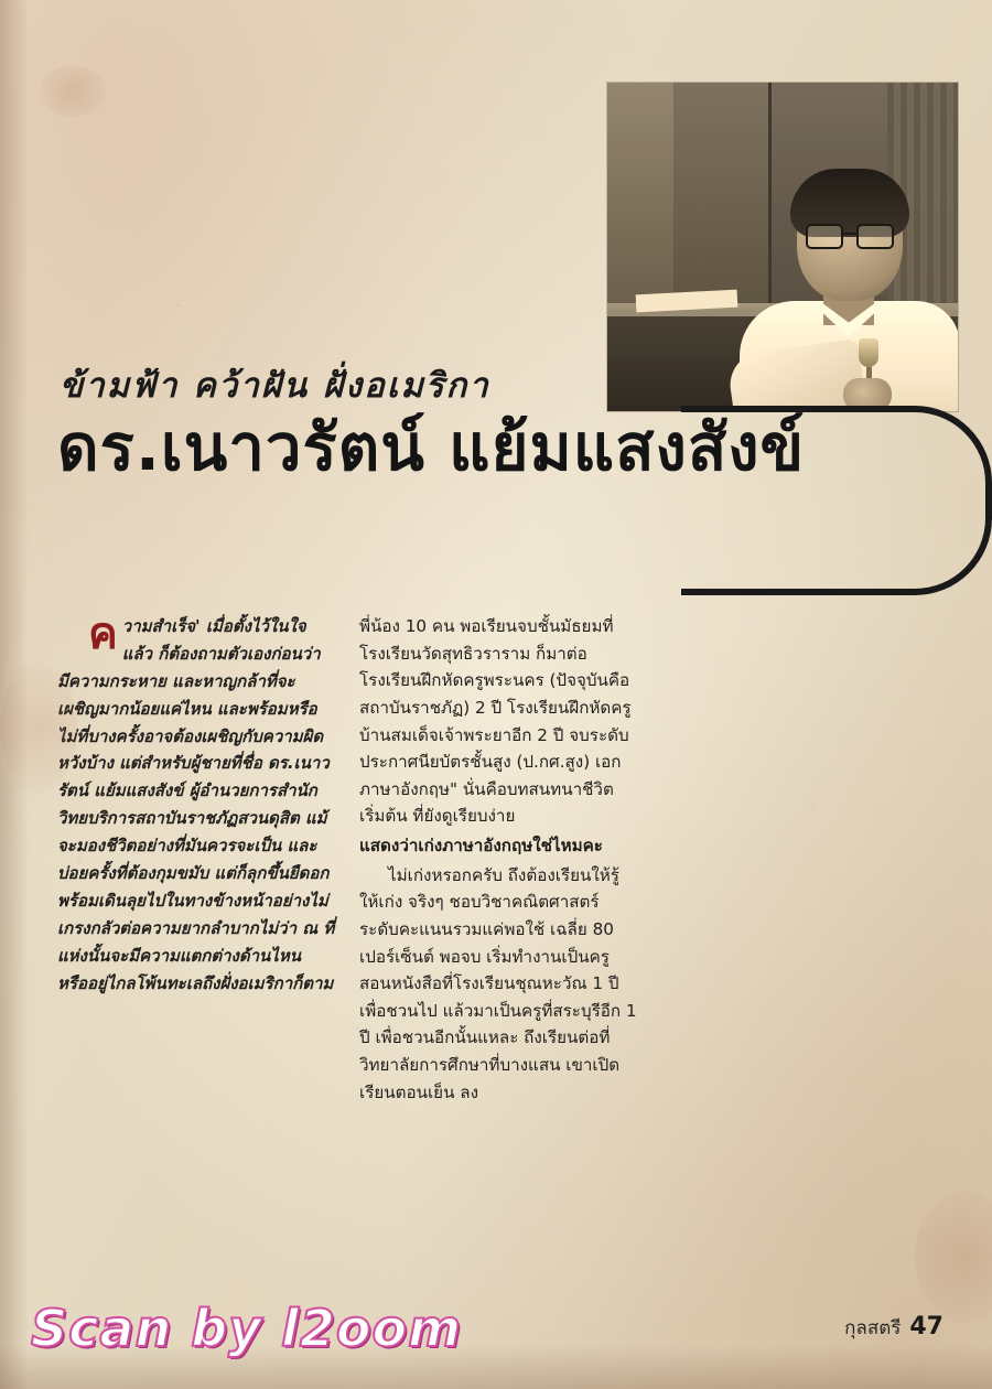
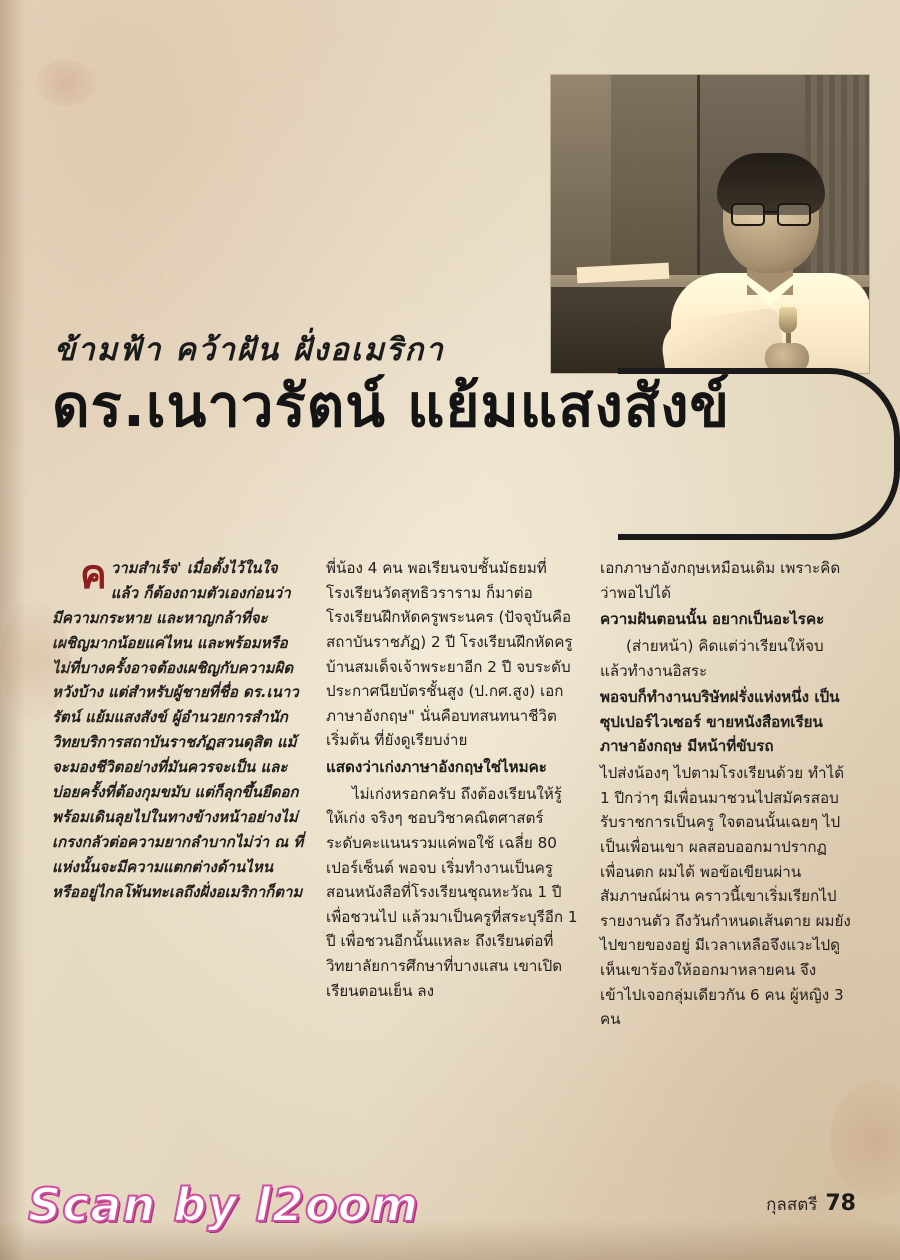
  ข้ามฟ้า คว้าฝัน ฝั่งอเมริกา
  ดร.เนาวรัตน์ แย้มแสงสังข์
  ค
  วามสำเร็จ' เมื่อตั้งไว้ในใจแล้ว ก็ต้องถามตัวเองก่อนว่า ความกระหาย และหาญกล้าที่จะชิญมากน้อยแค่ไหน และพร้อมหรือที่บางครั้งอาจต้องเผชิญกับความผิดวังบ้าง แต่สำหรับผู้ชายที่ชื่อ ดร.เนาวรัตน์ แย้มแสงสังข์ ผู้อำนวยการสำนักวิทยบริการสถาบันราชภัฏสวนดุสิต แม้จะมองชีวิตอย่างที่มันควรจะเป็น และบ่อยครั้งที่ต้องกุมขมับ แต่ก็ลุกขึ้นยืดอก พร้อมเดินลุยไปในทางข้างหน้าอย่างไม่เกรงกลัวต่อความยากลำบากไม่ว่า ณ ที่แห่งนั้นจะมีความแตกต่างด้านไหน หรืออยู่ไกลโพ้นทะเลถึงฝั่งอเมริกาก็ตาม
- พี่น้อง 10 คน พอเรียนจบชั้นมัธยมที่โรงเรียนวัดสุทธิวราราม ก็มาต่อโรงเรียนฝึกหัดครูพระนคร (ปัจจุบันคือสถาบันราชภัฏ) 2 ปี โรงเรียนฝึกหัดครูบ้านสมเด็จเจ้าพระยาอีก 2 ปี จบระดับประกาศนียบัตรชั้นสูง (ป.กศ.สูง) เอกภาษาอังกฤษ" นั่นคือบทสนทนาชีวิตเริ่มต้น ที่ยังดูเรียบง่าย
+ พี่น้อง 4 คน พอเรียนจบชั้นมัธยมที่โรงเรียนวัดสุทธิวราราม ก็มาต่อโรงเรียนฝึกหัดครูพระนคร (ปัจจุบันคือสถาบันราชภัฏ) 2 ปี โรงเรียนฝึกหัดครูบ้านสมเด็จเจ้าพระยาอีก 2 ปี จบระดับประกาศนียบัตรชั้นสูง (ป.กศ.สูง) เอกภาษาอังกฤษ" นั่นคือบทสนทนาชีวิตเริ่มต้น ที่ยังดูเรียบง่าย
  แสดงว่าเก่งภาษาอังกฤษใช่ไหมคะ
  ไม่เก่งหรอกครับ ถึงต้องเรียนให้รู้ ให้เก่ง จริงๆ ชอบวิชาคณิตศาสตร์ ระดับคะแนนรวมแค่พอใช้ เฉลี่ย 80 เปอร์เซ็นต์ พอจบ เริ่มทำงานเป็นครูสอนหนังสือที่โรงเรียนชุณหะวัณ 1 ปี เพื่อชวนไป แล้วมาเป็นครูที่สระบุรีอีก 1 ปี เพื่อชวนอีกนั้นแหละ ถึงเรียนต่อที่วิทยาลัยการศึกษาที่บางแสน เขาเปิดเรียนตอนเย็น ลง
+ เอกภาษาอังกฤษเหมือนเดิม เพราะคิดว่าพอไปได้
+ ความฝันตอนนั้น อยากเป็นอะไรคะ
+ (ส่ายหน้า) คิดแต่ว่าเรียนให้จบ แล้วทำงานอิสระ
+ พอจบก็ทำงานบริษัทฝรั่งแห่งหนึ่ง เป็นซุปเปอร์ไวเซอร์ ขายหนังสือทเรียนภาษาอังกฤษ มีหน้าที่ขับรถ
+ ไปส่งน้องๆ ไปตามโรงเรียนด้วย ทำได้ 1 ปีกว่าๆ มีเพื่อนมาชวนไปสมัครสอบรับราชการเป็นครู ใจตอนนั้นเฉยๆ ไปเป็นเพื่อนเขา ผลสอบออกมาปรากฏเพื่อนตก ผมได้ พอข้อเขียนผ่าน สัมภาษณ์ผ่าน คราวนี้เขาเริ่มเรียกไปรายงานตัว ถึงวันกำหนดเส้นตาย ผมยังไปขายของอยู่ มีเวลาเหลือจึงแวะไปดู เห็นเขาร้องให้ออกมาหลายคน จึงเข้าไปเจอกลุ่มเดียวกัน 6 คน ผู้หญิง 3 คน
  กุลสตรี
- 47
+ 78
  Scan by l2oom
